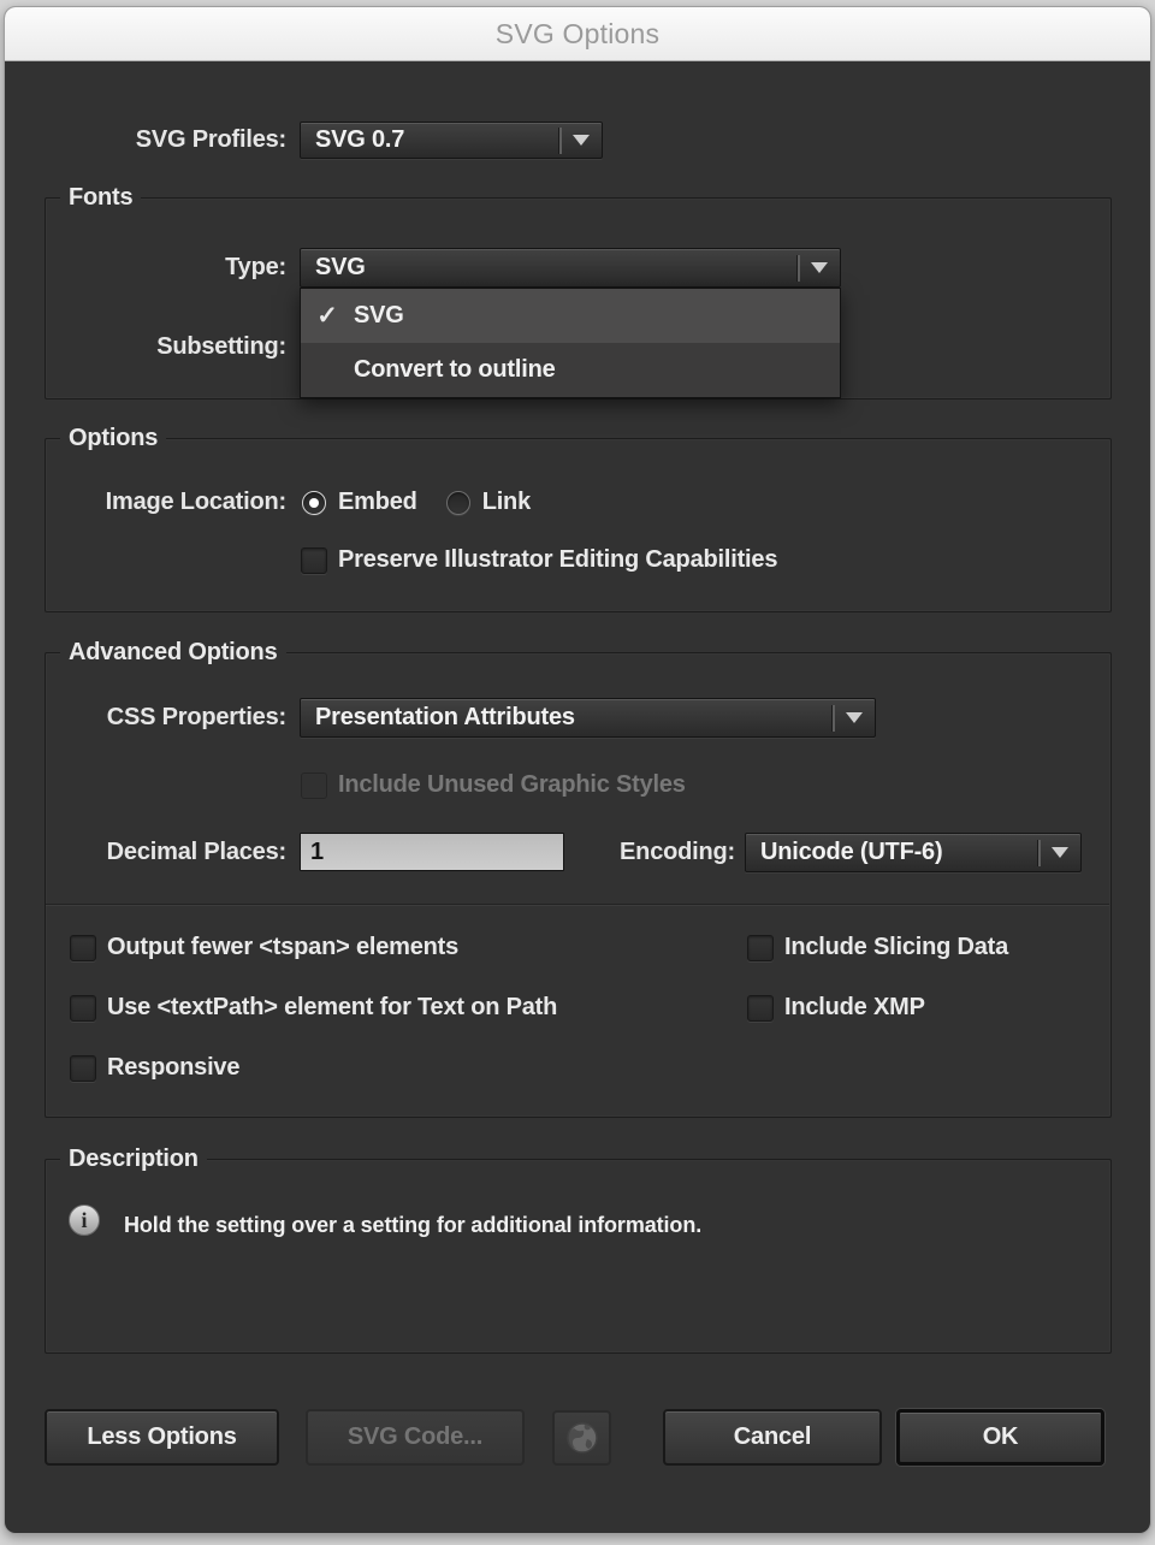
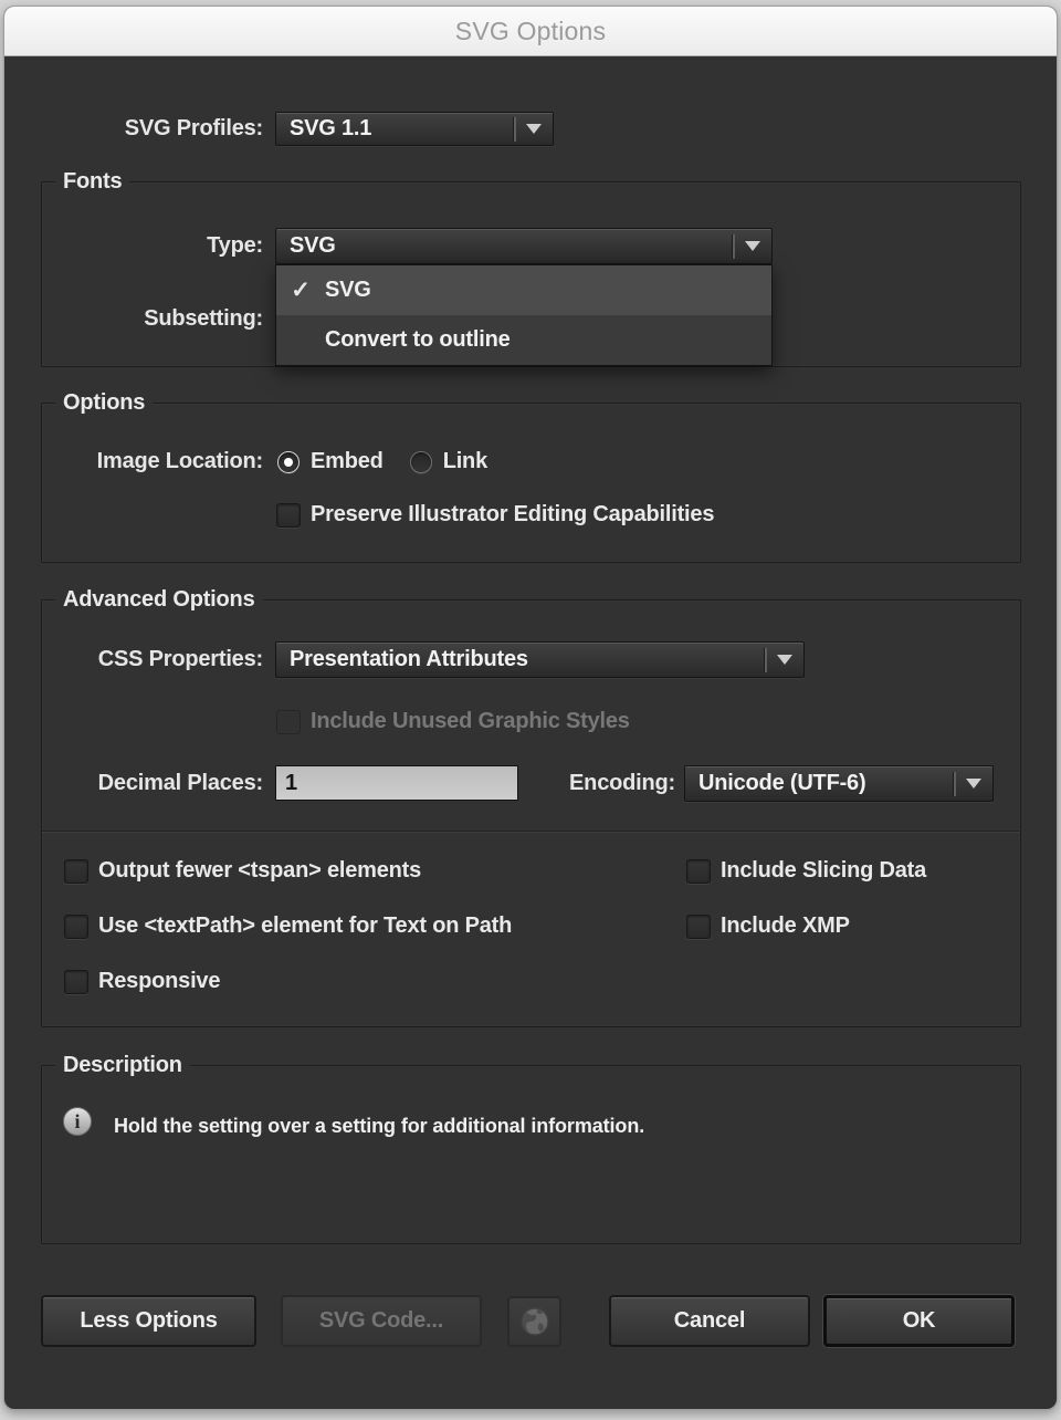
  SVG Options
  SVG Profiles:
- SVG 0.7
+ SVG 1.1
  Fonts
  Type:
  SVG
  Subsetting:
  ✓
  SVG
  Convert to outline
  Options
  Image Location:
  Embed
  Link
  Preserve Illustrator Editing Capabilities
  Advanced Options
  CSS Properties:
  Presentation Attributes
  Include Unused Graphic Styles
  Decimal Places:
  1
  Encoding:
  Unicode (UTF-6)
  Output fewer <tspan> elements
  Include Slicing Data
  Use <textPath> element for Text on Path
  Include XMP
  Responsive
  Description
  i
  Hold the setting over a setting for additional information.
  Less Options
  SVG Code...
  Cancel
  OK
